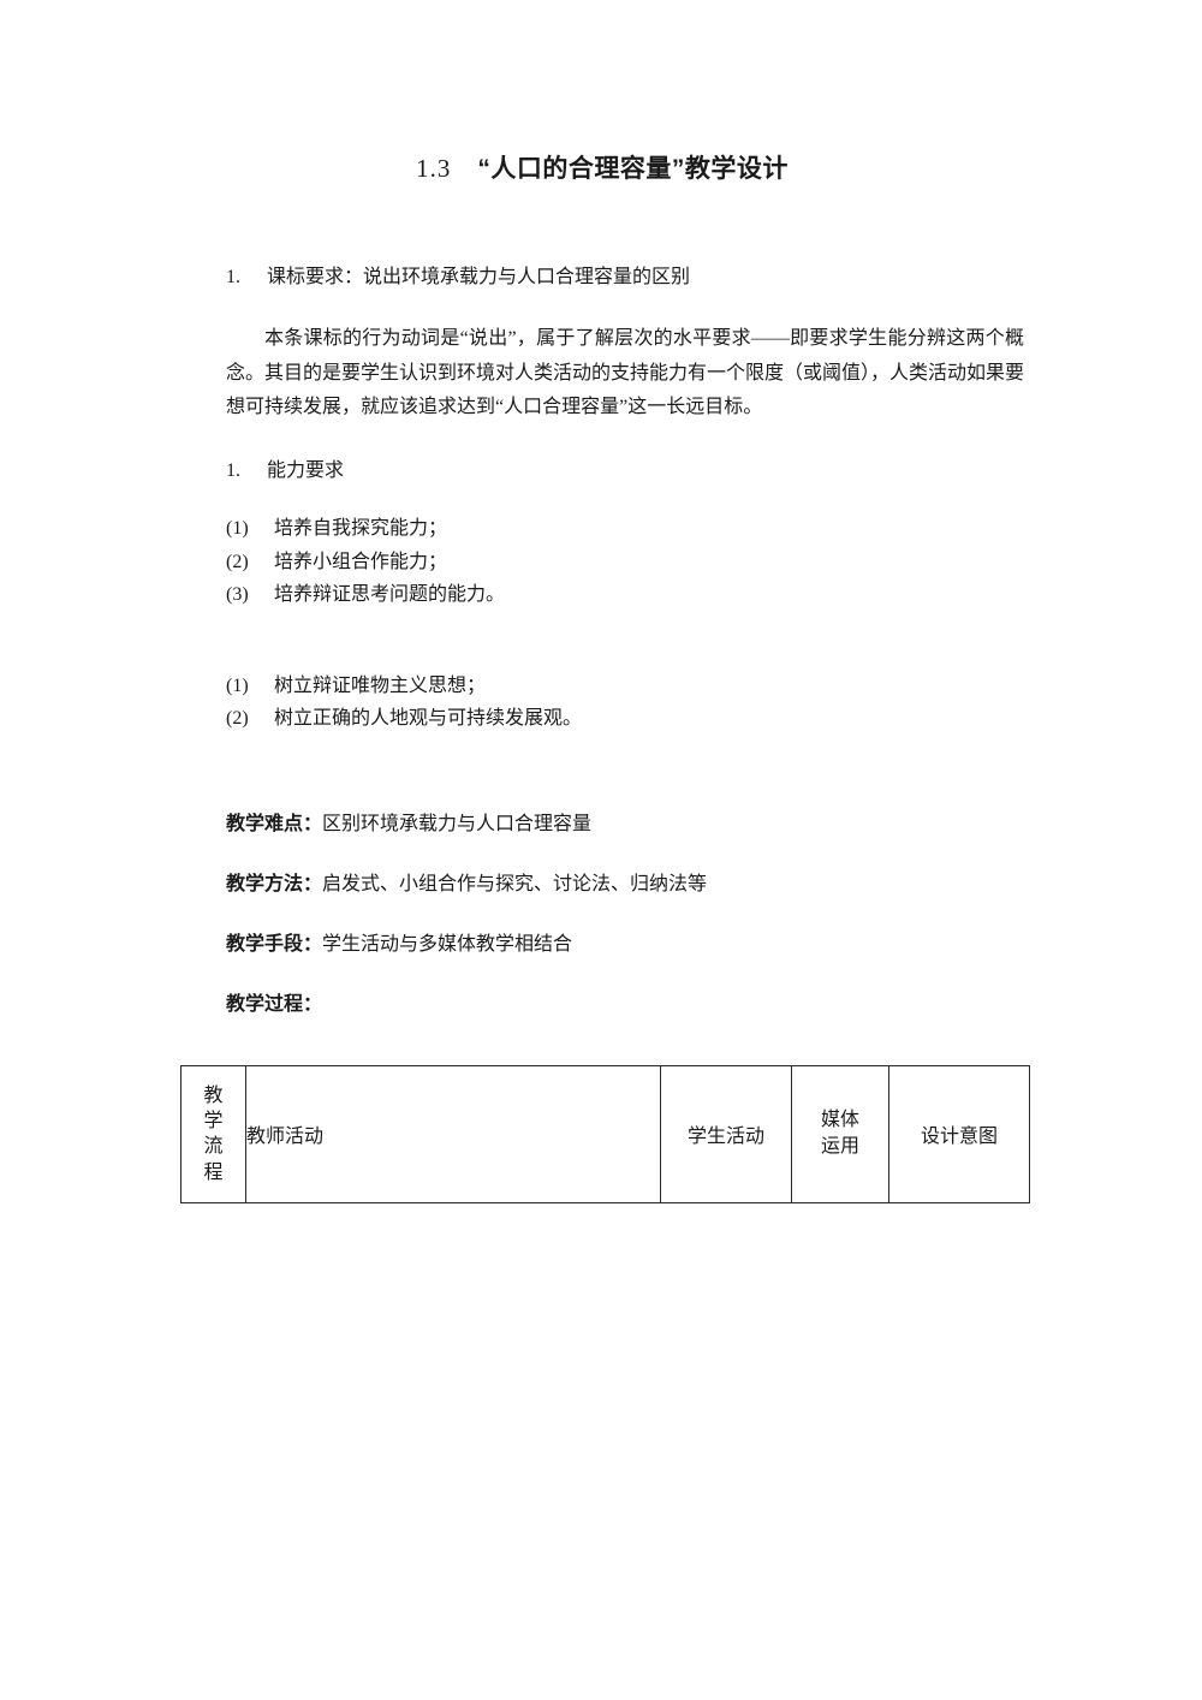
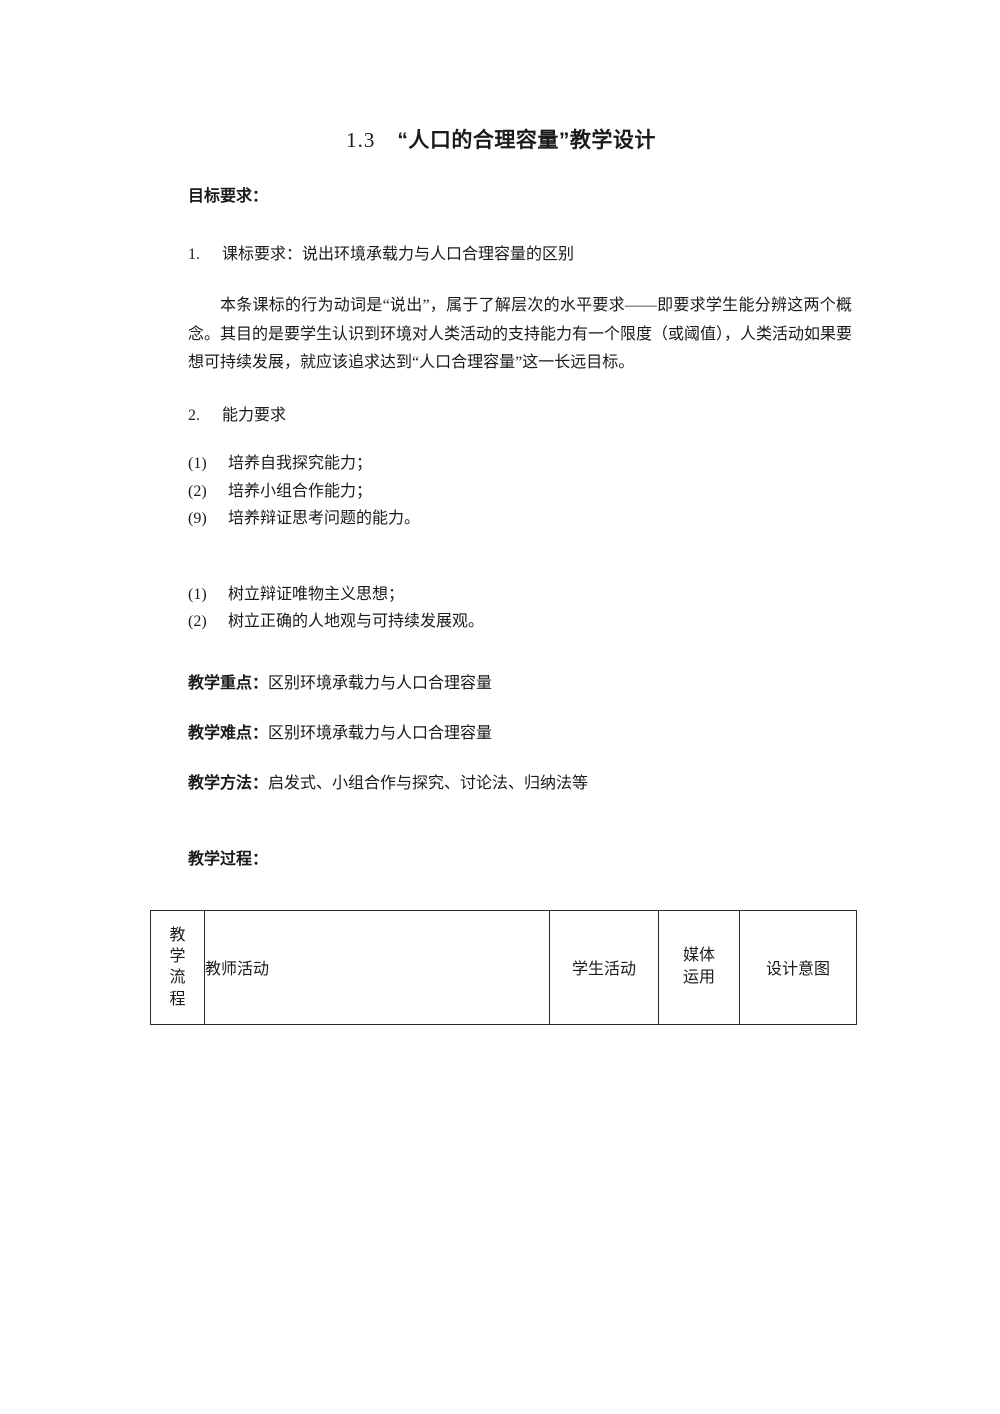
  1.3 “人口的合理容量”教学设计
+ 目标要求：
  1. 课标要求：说出环境承载力与人口合理容量的区别
  本条课标的行为动词是“说出”，属于了解层次的水平要求——即要求学生能分辨这两个概念。其目的是要学生认识到环境对人类活动的支持能力有一个限度（或阈值），人类活动如果要想可持续发展，就应该追求达到“人口合理容量”这一长远目标。
- 1. 能力要求
+ 2. 能力要求
  (1) 培养自我探究能力；
  (2) 培养小组合作能力；
- (3) 培养辩证思考问题的能力。
+ (9) 培养辩证思考问题的能力。
  (1) 树立辩证唯物主义思想；
  (2) 树立正确的人地观与可持续发展观。
+ 教学重点：区别环境承载力与人口合理容量
  教学难点：区别环境承载力与人口合理容量
  教学方法：启发式、小组合作与探究、讨论法、归纳法等
- 教学手段：学生活动与多媒体教学相结合
  教学过程：
  教 学 流 程	教师活动	学生活动	媒体 运用	设计意图
